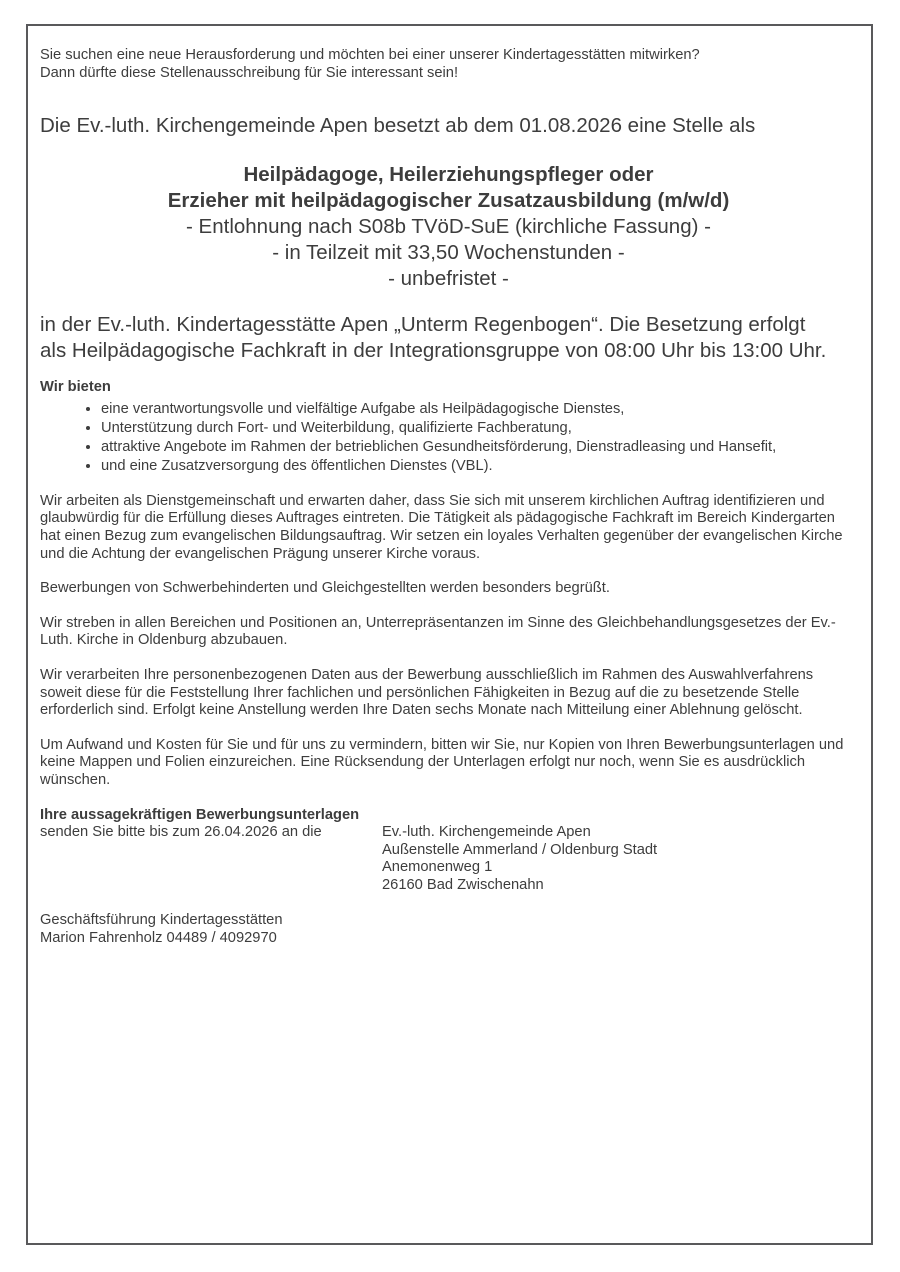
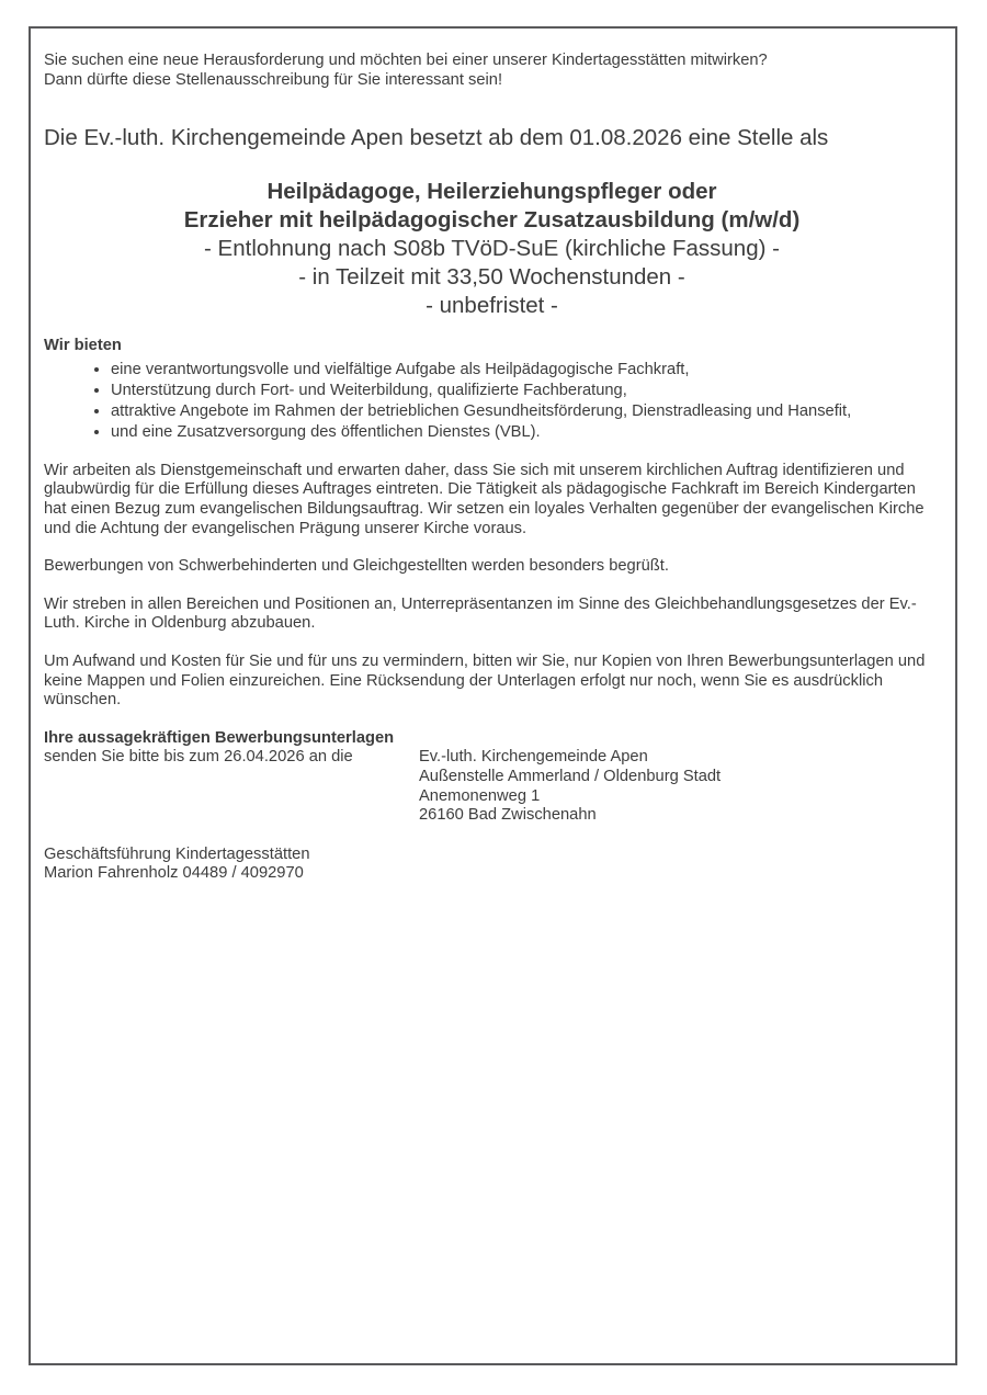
  Sie suchen eine neue Herausforderung und möchten bei einer unserer Kindertagesstätten mitwirken?
  Dann dürfte diese Stellenausschreibung für Sie interessant sein!
  Die Ev.-luth. Kirchengemeinde Apen besetzt ab dem 01.08.2026 eine Stelle als
  Heilpädagoge, Heilerziehungspfleger oder
  Erzieher mit heilpädagogischer Zusatzausbildung (m/w/d)
  - Entlohnung nach S08b TVöD-SuE (kirchliche Fassung) -
  - in Teilzeit mit 33,50 Wochenstunden -
  - unbefristet -
- in der Ev.-luth. Kindertagesstätte Apen „Unterm Regenbogen“. Die Besetzung erfolgt
- als Heilpädagogische Fachkraft in der Integrationsgruppe von 08:00 Uhr bis 13:00 Uhr.
  Wir bieten
- eine verantwortungsvolle und vielfältige Aufgabe als Heilpädagogische Dienstes,
+ eine verantwortungsvolle und vielfältige Aufgabe als Heilpädagogische Fachkraft,
  Unterstützung durch Fort- und Weiterbildung, qualifizierte Fachberatung,
  attraktive Angebote im Rahmen der betrieblichen Gesundheitsförderung, Dienstradleasing und Hansefit,
  und eine Zusatzversorgung des öffentlichen Dienstes (VBL).
  Wir arbeiten als Dienstgemeinschaft und erwarten daher, dass Sie sich mit unserem kirchlichen Auftrag identifizieren und
  glaubwürdig für die Erfüllung dieses Auftrages eintreten. Die Tätigkeit als pädagogische Fachkraft im Bereich Kindergarten
  hat einen Bezug zum evangelischen Bildungsauftrag. Wir setzen ein loyales Verhalten gegenüber der evangelischen Kirche
  und die Achtung der evangelischen Prägung unserer Kirche voraus.
  Bewerbungen von Schwerbehinderten und Gleichgestellten werden besonders begrüßt.
  Wir streben in allen Bereichen und Positionen an, Unterrepräsentanzen im Sinne des Gleichbehandlungsgesetzes der Ev.-
  Luth. Kirche in Oldenburg abzubauen.
- Wir verarbeiten Ihre personenbezogenen Daten aus der Bewerbung ausschließlich im Rahmen des Auswahlverfahrens
- soweit diese für die Feststellung Ihrer fachlichen und persönlichen Fähigkeiten in Bezug auf die zu besetzende Stelle
- erforderlich sind. Erfolgt keine Anstellung werden Ihre Daten sechs Monate nach Mitteilung einer Ablehnung gelöscht.
  Um Aufwand und Kosten für Sie und für uns zu vermindern, bitten wir Sie, nur Kopien von Ihren Bewerbungsunterlagen und
  keine Mappen und Folien einzureichen. Eine Rücksendung der Unterlagen erfolgt nur noch, wenn Sie es ausdrücklich
  wünschen.
  Ihre aussagekräftigen Bewerbungsunterlagen
  senden Sie bitte bis zum 26.04.2026 an die
  Ev.-luth. Kirchengemeinde Apen
  Außenstelle Ammerland / Oldenburg Stadt
  Anemonenweg 1
  26160 Bad Zwischenahn
  Geschäftsführung Kindertagesstätten
  Marion Fahrenholz 04489 / 4092970
